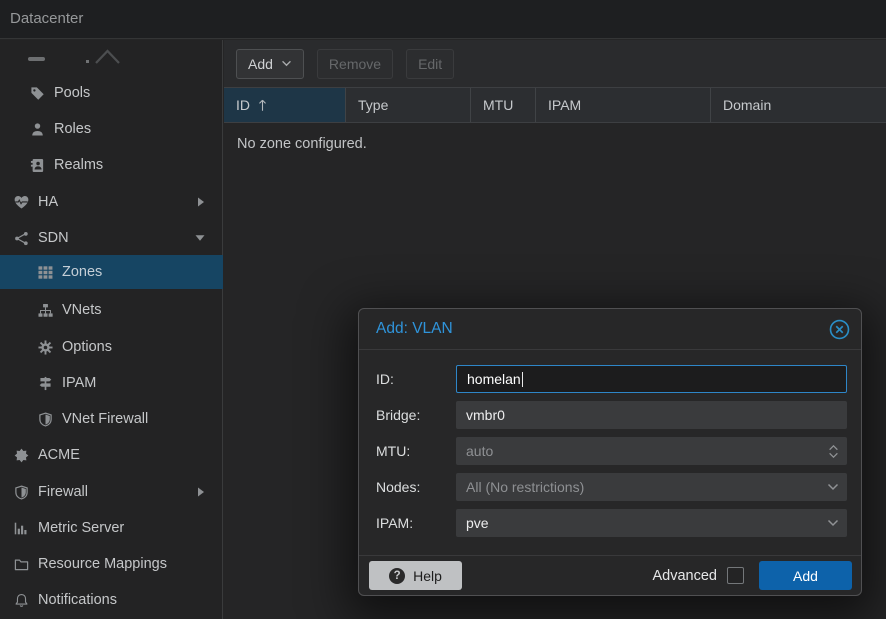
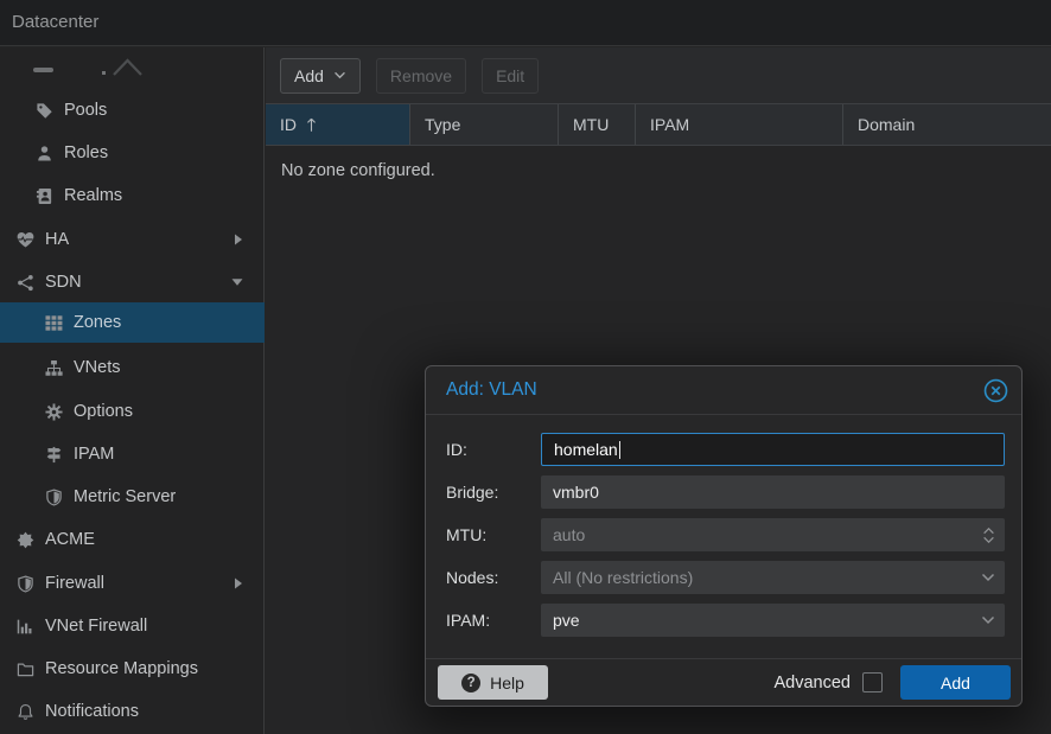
  Datacenter
  Pools
  Roles
  Realms
  HA
  SDN
  Zones
  VNets
  Options
  IPAM
- VNet Firewall
+ Metric Server
  ACME
  Firewall
- Metric Server
+ VNet Firewall
  Resource Mappings
  Notifications
  Add
  Remove
  Edit
  ID
  Type
  MTU
  IPAM
  Domain
  No zone configured.
  Add: VLAN
  ID:
  homelan
  Bridge:
  vmbr0
  MTU:
  auto
  Nodes:
  All (No restrictions)
  IPAM:
  pve
  ?
  Help
  Advanced
  Add
